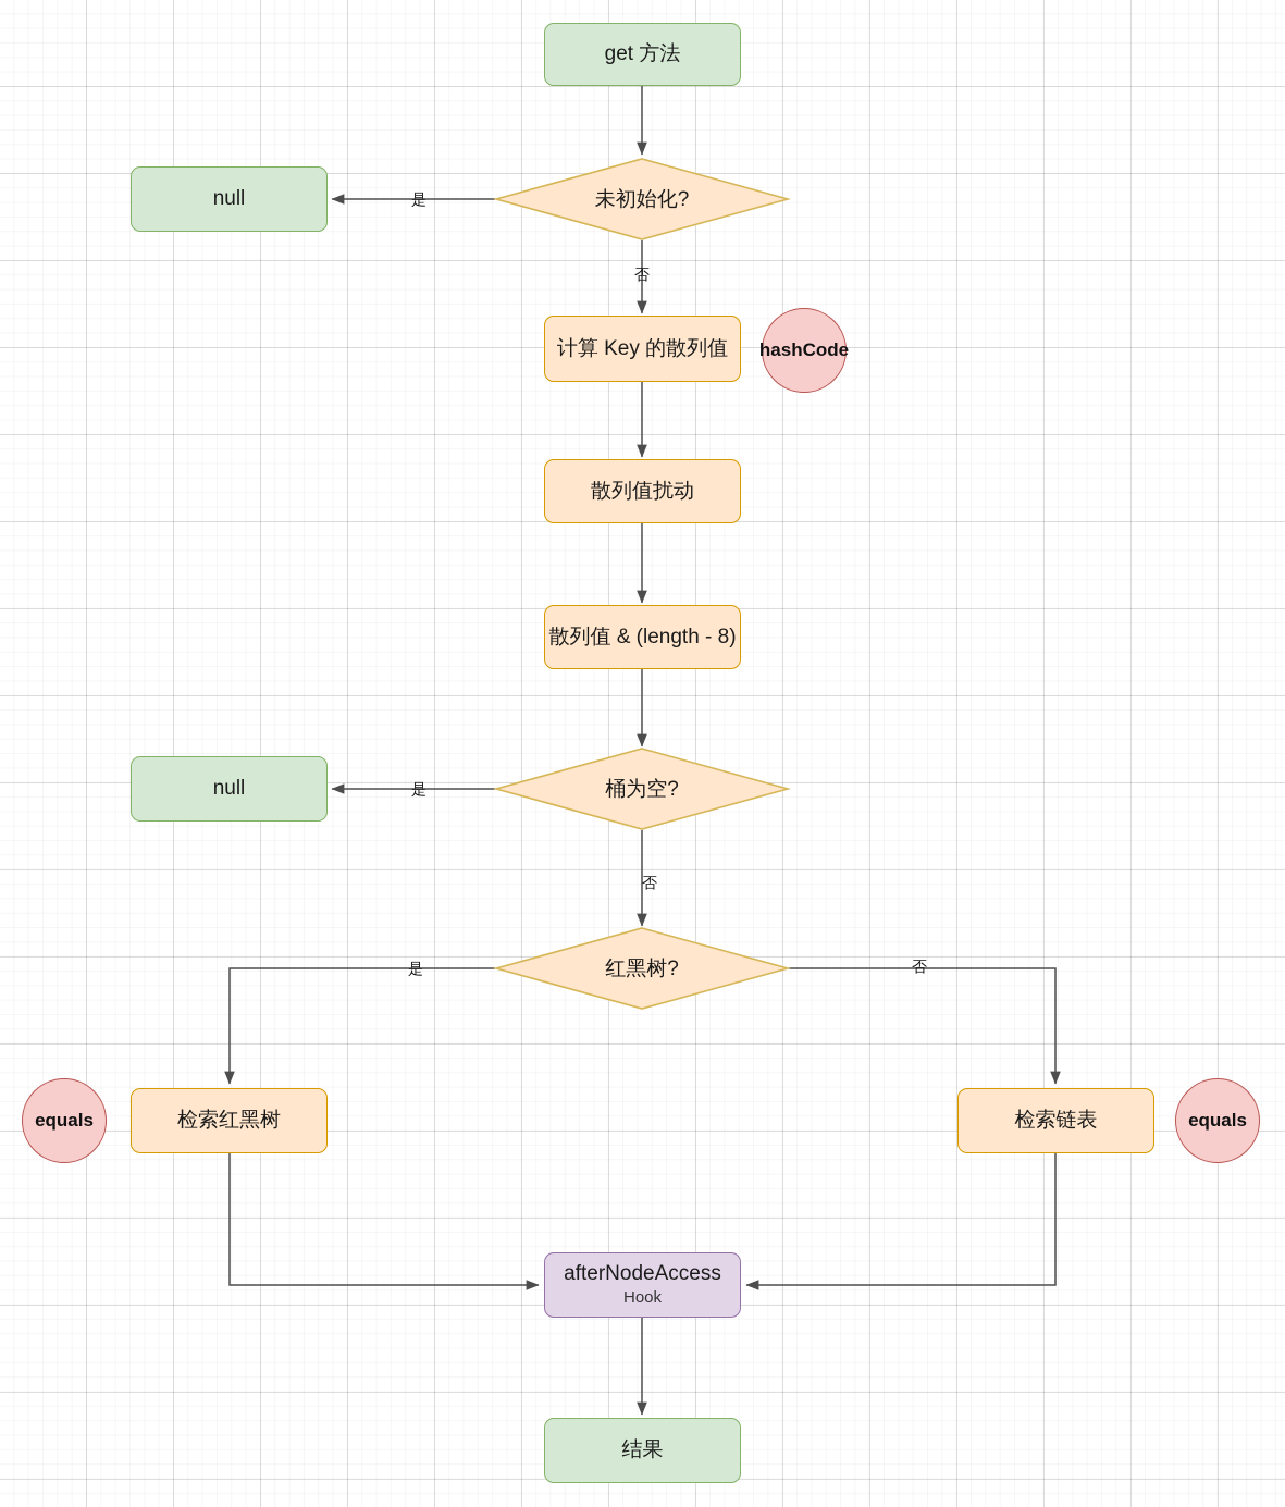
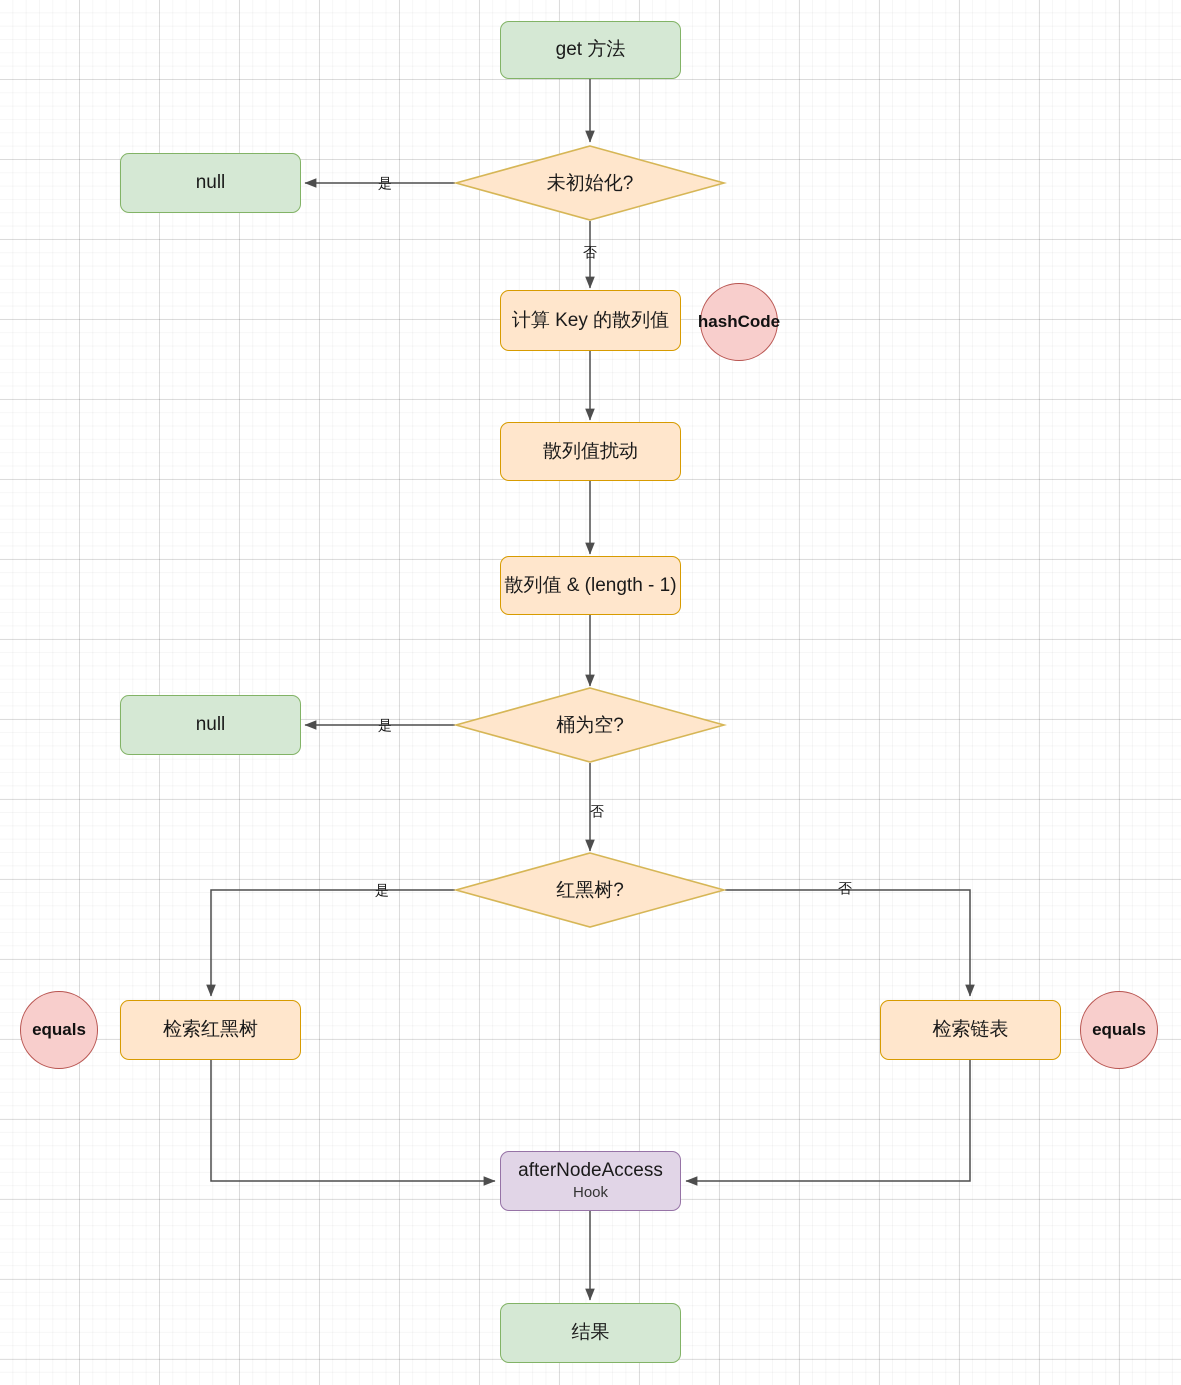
  get 方法
  未初始化?
  null
  计算 Key 的散列值
  hashCode
  散列值扰动
- 散列值 & (length - 8)
+ 散列值 & (length - 1)
  桶为空?
  null
  红黑树?
  检索红黑树
  equals
  检索链表
  equals
  afterNodeAccess
  Hook
  结果
  是
  否
  是
  否
  是
  否
